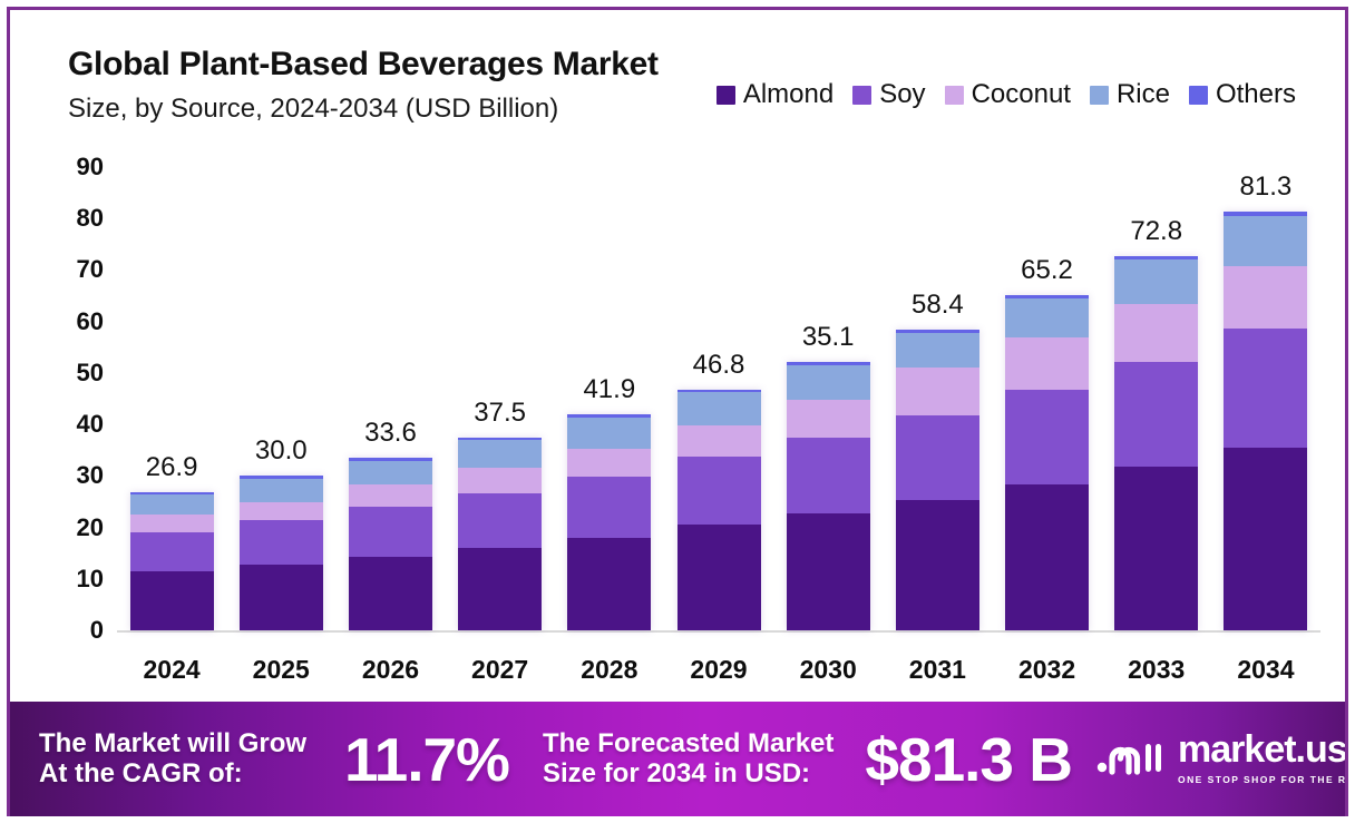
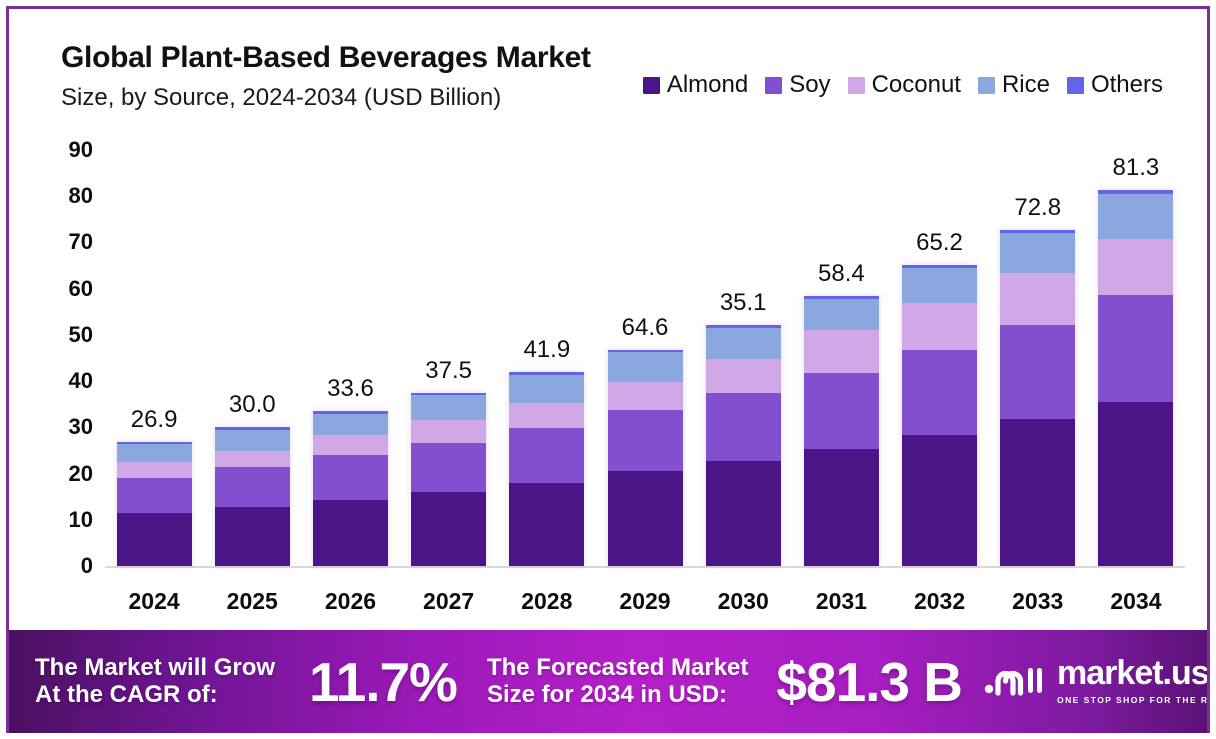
  Global Plant-Based Beverages Market
  Size, by Source, 2024-2034 (USD Billion)
  Almond
  Soy
  Coconut
  Rice
  Others
  0
  10
  20
  30
  40
  50
  60
  70
  80
  90
  26.9
  2024
  30.0
  2025
  33.6
  2026
  37.5
  2027
  41.9
  2028
- 46.8
+ 64.6
  2029
  35.1
  2030
  58.4
  2031
  65.2
  2032
  72.8
  2033
  81.3
  2034
  The Market will Grow
  At the CAGR of:
  11.7%
  The Forecasted Market
  Size for 2034 in USD:
  $81.3 B
  market.us ONE STOP SHOP FOR THE R
